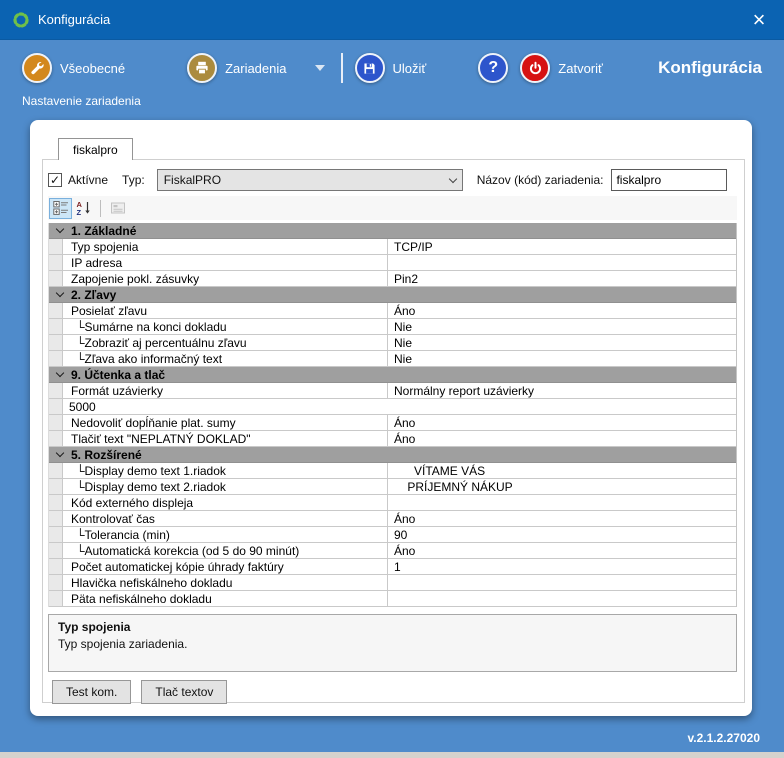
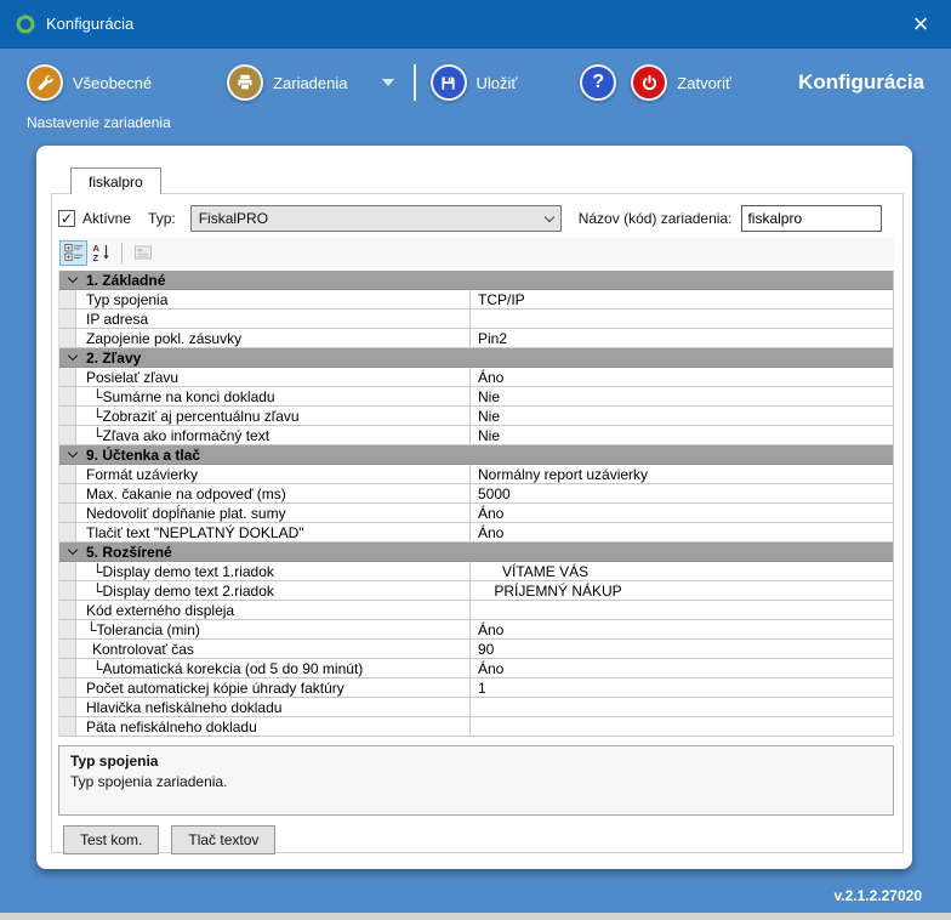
  Konfigurácia
  ×
  Všeobecné
  Zariadenia
  Uložiť
  ?
  Zatvoriť
  Konfigurácia
  Nastavenie zariadenia
  fiskalpro
  ✓
  Aktívne
  Typ:
  FiskalPRO
  Názov (kód) zariadenia:
  fiskalpro
  A
  Z
  1. Základné
  Typ spojenia
  TCP/IP
  IP adresa
  Zapojenie pokl. zásuvky
  Pin2
  2. Zľavy
  Posielať zľavu
  Áno
  └Sumárne na konci dokladu
  Nie
  └Zobraziť aj percentuálnu zľavu
  Nie
  └Zľava ako informačný text
  Nie
  9. Účtenka a tlač
  Formát uzávierky
  Normálny report uzávierky
+ Max. čakanie na odpoveď (ms)
  5000
  Nedovoliť dopĺňanie plat. sumy
  Áno
  Tlačiť text "NEPLATNÝ DOKLAD"
  Áno
  5. Rozšírené
  └Display demo text 1.riadok
  VÍTAME VÁS
  └Display demo text 2.riadok
  PRÍJEMNÝ NÁKUP
  Kód externého displeja
- Kontrolovať čas
+ └Tolerancia (min)
  Áno
- └Tolerancia (min)
+ Kontrolovať čas
  90
  └Automatická korekcia (od 5 do 90 minút)
  Áno
  Počet automatickej kópie úhrady faktúry
  1
  Hlavička nefiskálneho dokladu
  Päta nefiskálneho dokladu
  Typ spojenia
  Typ spojenia zariadenia.
  Test kom.
  Tlač textov
  v.2.1.2.27020
